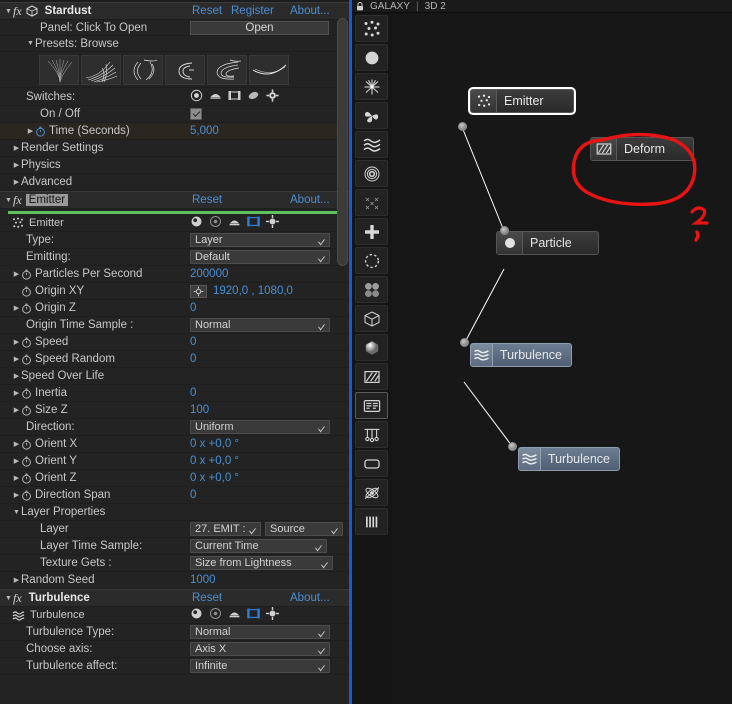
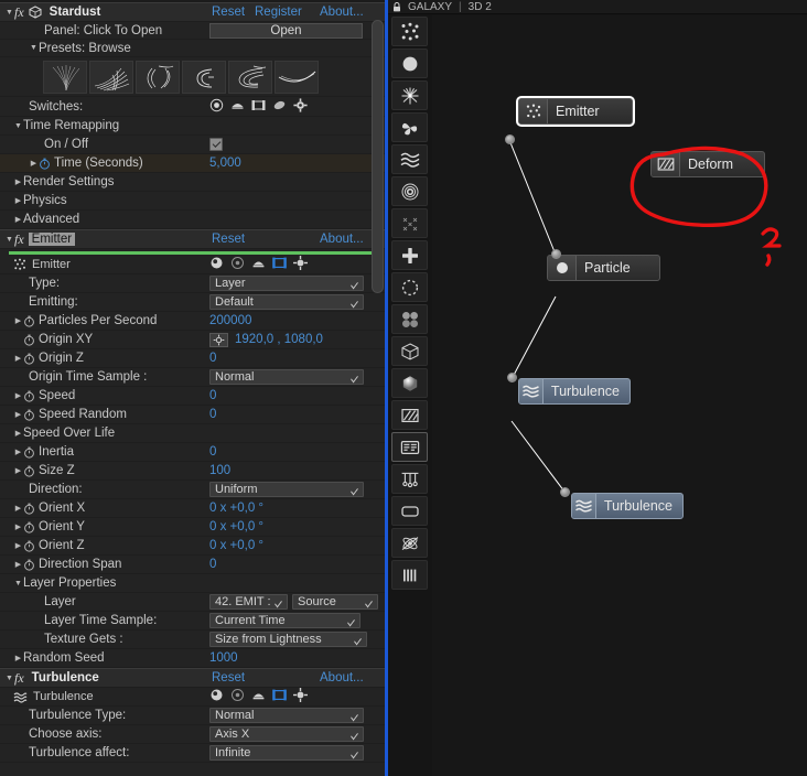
  fx
  Stardust
  Reset
  Register
  About...
  Panel: Click To Open
  Open
  Presets: Browse
  Switches:
+ Time Remapping
  On / Off
  Time (Seconds)
  5,000
  Render Settings
  Physics
  Advanced
  fx
  Emitter
  Reset
  About...
  Emitter
  Type:
  Layer
  Emitting:
  Default
  Particles Per Second
  200000
  Origin XY
  1920,0 , 1080,0
  Origin Z
  0
  Origin Time Sample :
  Normal
  Speed
  0
  Speed Random
  0
  Speed Over Life
  Inertia
  0
  Size Z
  100
  Direction:
  Uniform
  Orient X
  0 x +0,0 °
  Orient Y
  0 x +0,0 °
  Orient Z
  0 x +0,0 °
  Direction Span
  0
  Layer Properties
  Layer
- 27. EMIT :
+ 42. EMIT :
  Source
  Layer Time Sample:
  Current Time
  Texture Gets :
  Size from Lightness
  Random Seed
  1000
  fx
  Turbulence
  Reset
  About...
  Turbulence
  Turbulence Type:
  Normal
  Choose axis:
  Axis X
  Turbulence affect:
  Infinite
  GALAXY
  |
  3D 2
  Emitter
  Deform
  Particle
  Turbulence
  Turbulence
